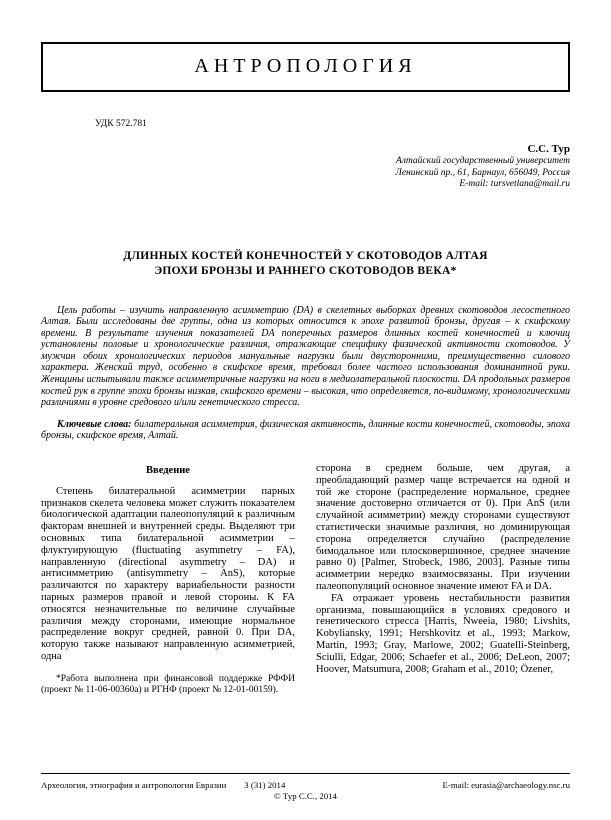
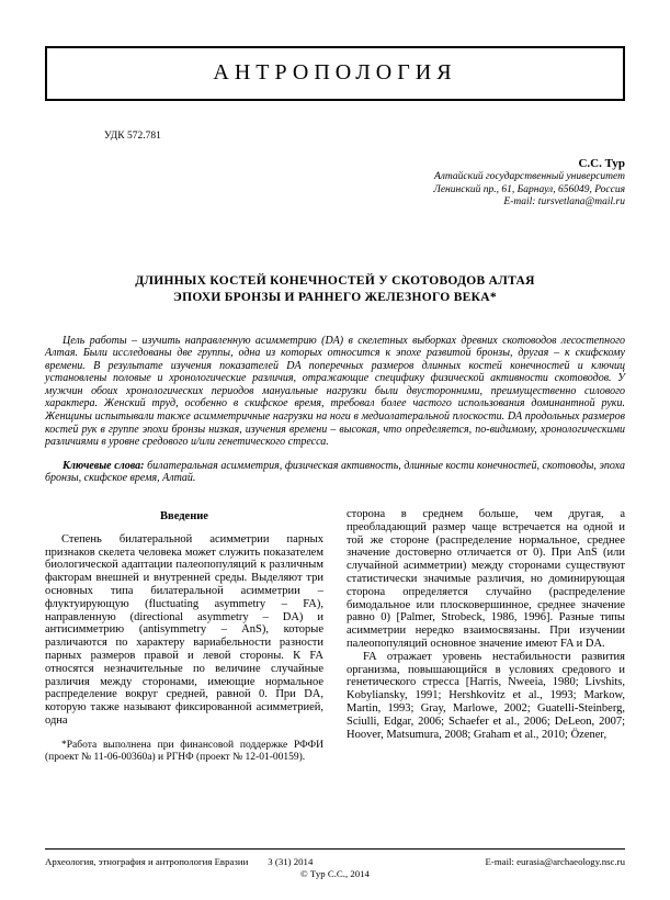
  АНТРОПОЛОГИЯ
  УДК 572.781
  С.С. Тур
  Алтайский государственный университет
  Ленинский пр., 61, Барнаул, 656049, Россия
  E-mail: tursvetlana@mail.ru
  ДЛИННЫХ КОСТЕЙ КОНЕЧНОСТЕЙ У СКОТОВОДОВ АЛТАЯ
- ЭПОХИ БРОНЗЫ И РАННЕГО СКОТОВОДОВ ВЕКА*
+ ЭПОХИ БРОНЗЫ И РАННЕГО ЖЕЛЕЗНОГО ВЕКА*
- Цель работы – изучить направленную асимметрию (DA) в скелетных выборках древних скотоводов лесостепного Алтая. Были исследованы две группы, одна из которых относится к эпохе развитой бронзы, другая – к скифскому времени. В результате изучения показателей DA поперечных размеров длинных костей конечностей и ключиц установлены половые и хронологические различия, отражающие специфику физической активности скотоводов. У мужчин обоих хронологических периодов мануальные нагрузки были двусторонними, преимущественно силового характера. Женский труд, особенно в скифское время, требовал более частого использования доминантной руки. Женщины испытывали также асимметричные нагрузки на ноги в медиолатеральной плоскости. DA продольных размеров костей рук в группе эпохи бронзы низкая, скифского времени – высокая, что определяется, по-видимому, хронологическими различиями в уровне средового и/или генетического стресса.
+ Цель работы – изучить направленную асимметрию (DA) в скелетных выборках древних скотоводов лесостепного Алтая. Были исследованы две группы, одна из которых относится к эпохе развитой бронзы, другая – к скифскому времени. В результате изучения показателей DA поперечных размеров длинных костей конечностей и ключиц установлены половые и хронологические различия, отражающие специфику физической активности скотоводов. У мужчин обоих хронологических периодов мануальные нагрузки были двусторонними, преимущественно силового характера. Женский труд, особенно в скифское время, требовал более частого использования доминантной руки. Женщины испытывали также асимметричные нагрузки на ноги в медиолатеральной плоскости. DA продольных размеров костей рук в группе эпохи бронзы низкая, изучения времени – высокая, что определяется, по-видимому, хронологическими различиями в уровне средового и/или генетического стресса.
  Ключевые слова: билатеральная асимметрия, физическая активность, длинные кости конечностей, скотоводы, эпоха бронзы, скифское время, Алтай.
  Введение
- Степень билатеральной асимметрии парных признаков скелета человека может служить показателем биологической адаптации палеопопуляций к различным факторам внешней и внутренней среды. Выделяют три основных типа билатеральной асимметрии – флуктуирующую (fluctuating asymmetry – FA), направленную (directional asymmetry – DA) и антисимметрию (antisymmetry – AnS), которые различаются по характеру вариабельности разности парных размеров правой и левой стороны. К FA относятся незначительные по величине случайные различия между сторонами, имеющие нормальное распределение вокруг средней, равной 0. При DA, которую также называют направленную асимметрией, одна
+ Степень билатеральной асимметрии парных признаков скелета человека может служить показателем биологической адаптации палеопопуляций к различным факторам внешней и внутренней среды. Выделяют три основных типа билатеральной асимметрии – флуктуирующую (fluctuating asymmetry – FA), направленную (directional asymmetry – DA) и антисимметрию (antisymmetry – AnS), которые различаются по характеру вариабельности разности парных размеров правой и левой стороны. К FA относятся незначительные по величине случайные различия между сторонами, имеющие нормальное распределение вокруг средней, равной 0. При DA, которую также называют фиксированной асимметрией, одна
  *Работа выполнена при финансовой поддержке РФФИ (проект № 11-06-00360а) и РГНФ (проект № 12-01-00159).
- сторона в среднем больше, чем другая, а преобладающий размер чаще встречается на одной и той же стороне (распределение нормальное, среднее значение достоверно отличается от 0). При AnS (или случайной асимметрии) между сторонами существуют статистически значимые различия, но доминирующая сторона определяется случайно (распределение бимодальное или плосковершинное, среднее значение равно 0) [Palmer, Strobeck, 1986, 2003]. Разные типы асимметрии нередко взаимосвязаны. При изучении палеопопуляций основное значение имеют FA и DA.
+ сторона в среднем больше, чем другая, а преобладающий размер чаще встречается на одной и той же стороне (распределение нормальное, среднее значение достоверно отличается от 0). При AnS (или случайной асимметрии) между сторонами существуют статистически значимые различия, но доминирующая сторона определяется случайно (распределение бимодальное или плосковершинное, среднее значение равно 0) [Palmer, Strobeck, 1986, 1996]. Разные типы асимметрии нередко взаимосвязаны. При изучении палеопопуляций основное значение имеют FA и DA.
  FA отражает уровень нестабильности развития организма, повышающийся в условиях средового и генетического стресса [Harris, Nweeia, 1980; Livshits, Kobyliansky, 1991; Hershkovitz et al., 1993; Markow, Martin, 1993; Gray, Marlowe, 2002; Guatelli-Steinberg, Sciulli, Edgar, 2006; Schaefer et al., 2006; DeLeon, 2007; Hoover, Matsumura, 2008; Graham et al., 2010; Özener,
  Археология, этнография и антропология Евразии 3 (31) 2014
  E-mail: eurasia@archaeology.nsc.ru
  © Тур С.С., 2014
